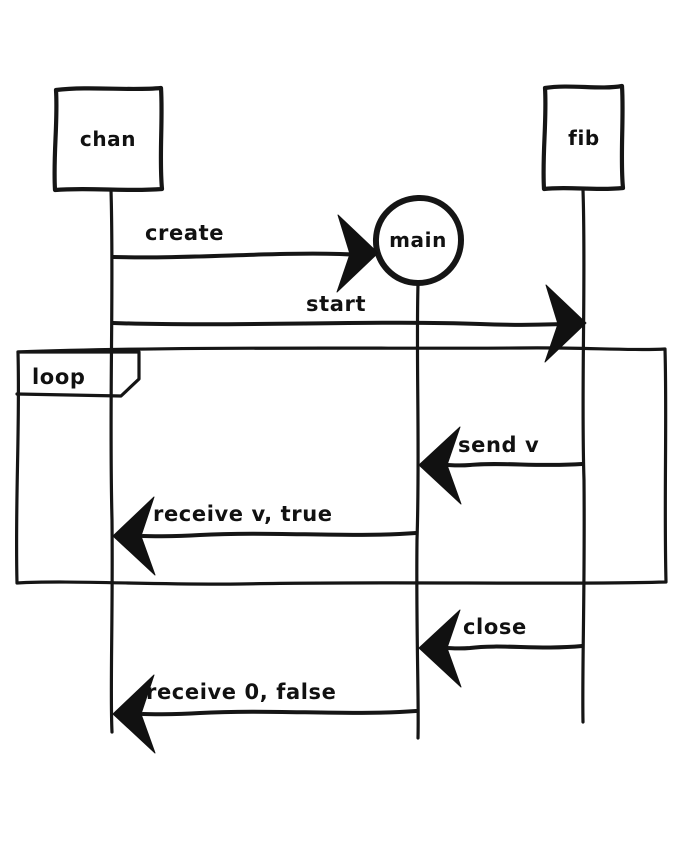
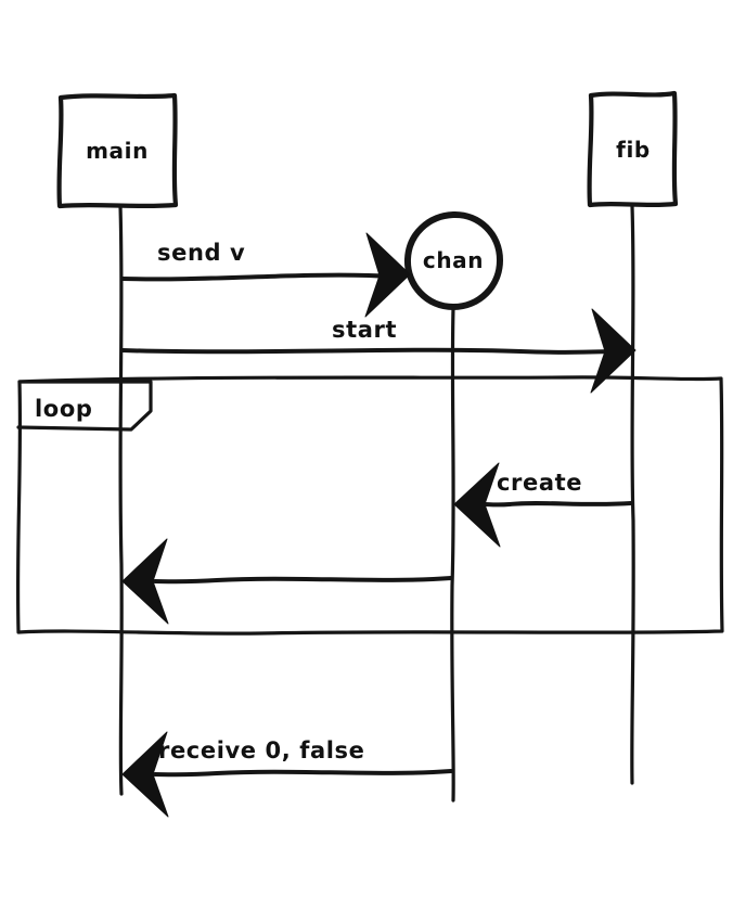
  loop
- chan
+ main
  fib
- main
+ chan
- create
+ send v
  start
- send v
+ create
- receive v, true
- close
  receive 0, false
